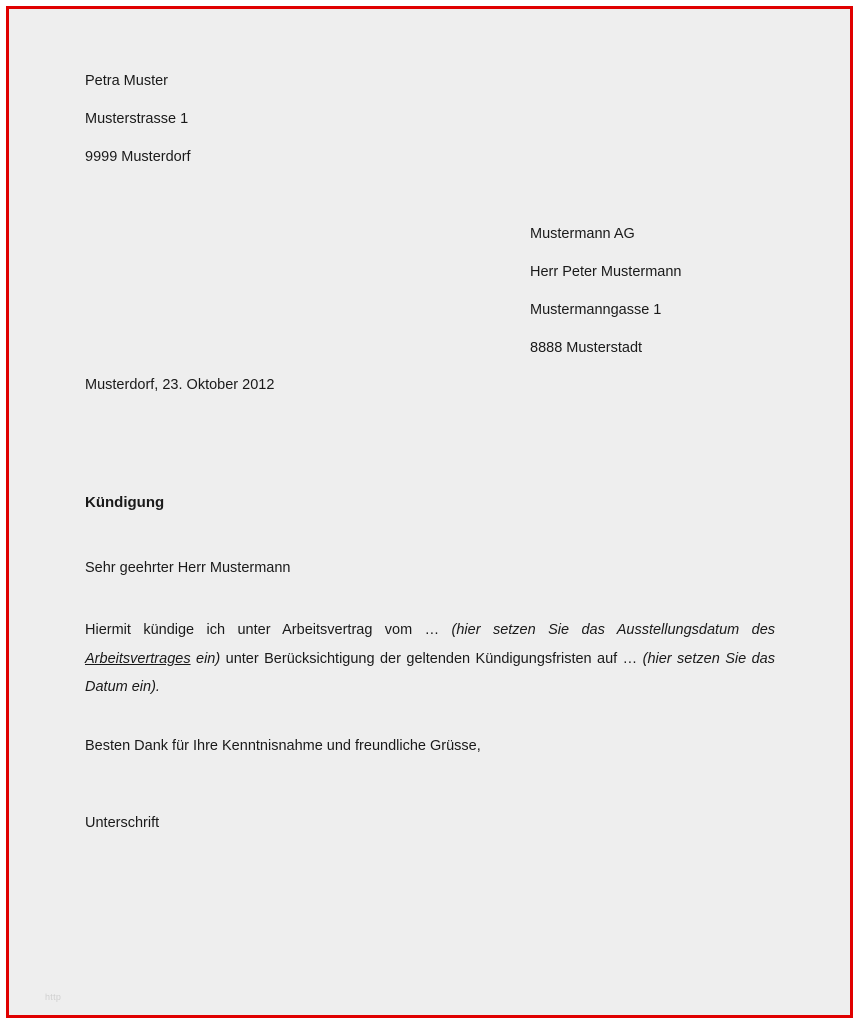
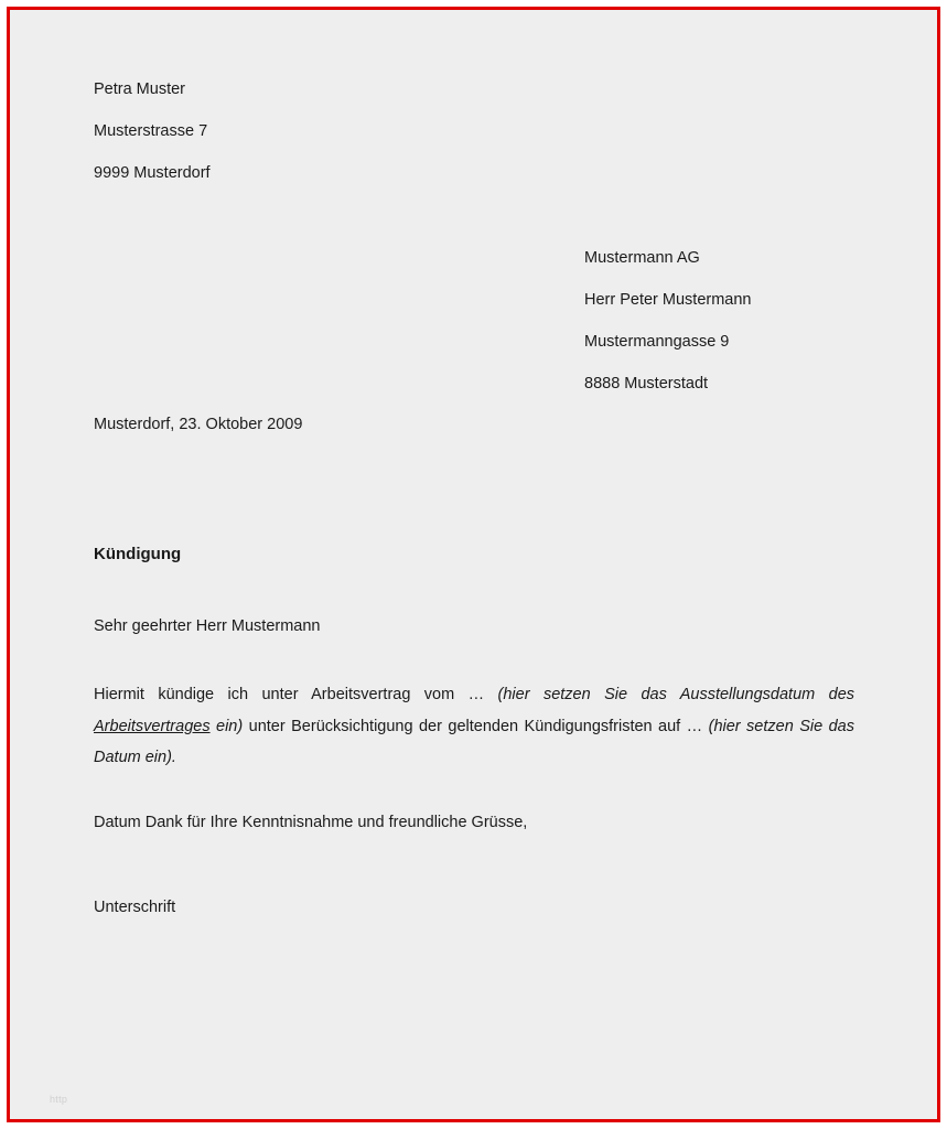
  Petra Muster
- Musterstrasse 1
+ Musterstrasse 7
  9999 Musterdorf
  Mustermann AG
  Herr Peter Mustermann
- Mustermanngasse 1
+ Mustermanngasse 9
  8888 Musterstadt
- Musterdorf, 23. Oktober 2012
+ Musterdorf, 23. Oktober 2009
  Kündigung
  Sehr geehrter Herr Mustermann
  Hiermit kündige ich unter Arbeitsvertrag vom … (hier setzen Sie das Ausstellungsdatum des Arbeitsvertrages ein) unter Berücksichtigung der geltenden Kündigungsfristen auf … (hier setzen Sie das Datum ein).
- Besten Dank für Ihre Kenntnisnahme und freundliche Grüsse,
+ Datum Dank für Ihre Kenntnisnahme und freundliche Grüsse,
  Unterschrift
  http
